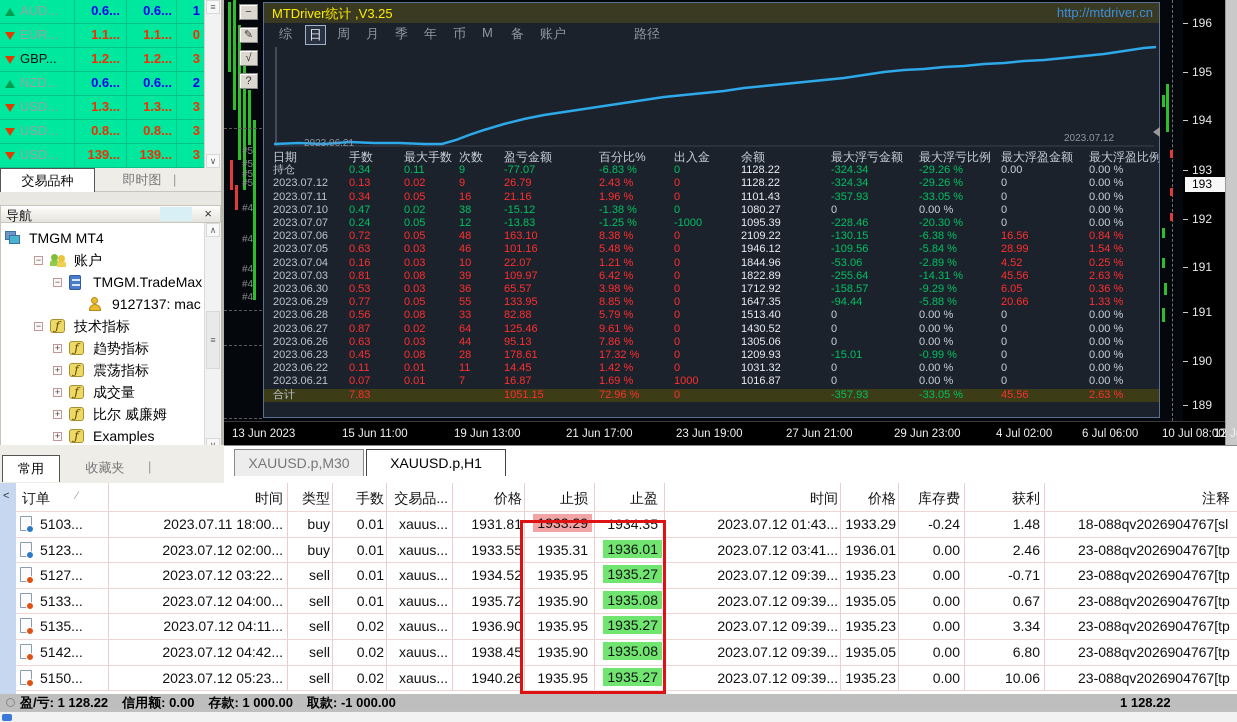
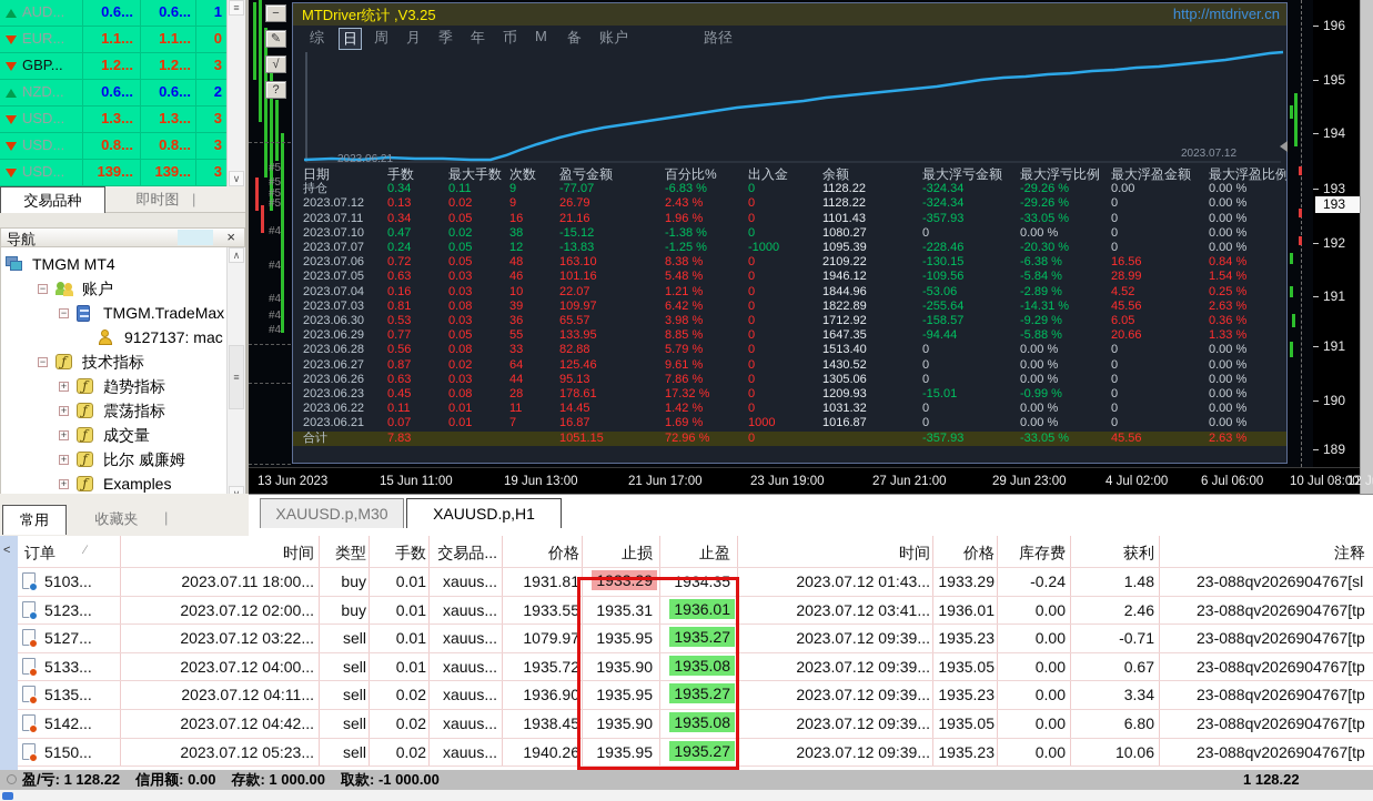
  AUD...
  0.6...
  0.6...
  1
  EUR...
  1.1...
  1.1...
  0
  GBP...
  1.2...
  1.2...
  3
  NZD...
  0.6...
  0.6...
  2
  USD...
  1.3...
  1.3...
  3
  USD...
  0.8...
  0.8...
  3
  USD...
  139...
  139...
  3
  ≡
  ∨
  交易品种
  |
  即时图
  导航
  ×
  TMGM MT4
  −
  账户
  −
  TMGM.TradeMax
  9127137: mac
  −
  ƒ
  技术指标
  +
  ƒ
  趋势指标
  +
  ƒ
  震荡指标
  +
  ƒ
  成交量
  +
  ƒ
  比尔 威廉姆
  +
  ƒ
  Examples
  ∧
  ≡
  常用
  收藏夹
  |
  −
  ✎
  √
  ?
  #5
  #5
  #5
  #5
  #4
  #4
  #4
  #4
  #4
  MTDriver统计 ,V3.25
  http://mtdriver.cn
  综
  日
  周
  月
  季
  年
  币
  M
  备
  账户
  路径
  2023.06.21
  2023.07.12
  日期
  手数
  最大手数
  次数
  盈亏金额
  百分比%
  出入金
  余额
  最大浮亏金额
  最大浮亏比例
  最大浮盈金额
  最大浮盈比例
  持仓
  0.34
  0.11
  9
  -77.07
  -6.83 %
  0
  1128.22
  -324.34
  -29.26 %
  0.00
  0.00 %
  2023.07.12
  0.13
  0.02
  9
  26.79
  2.43 %
  0
  1128.22
  -324.34
  -29.26 %
  0
  0.00 %
  2023.07.11
  0.34
  0.05
  16
  21.16
  1.96 %
  0
  1101.43
  -357.93
  -33.05 %
  0
  0.00 %
  2023.07.10
  0.47
  0.02
  38
  -15.12
  -1.38 %
  0
  1080.27
  0
  0.00 %
  0
  0.00 %
  2023.07.07
  0.24
  0.05
  12
  -13.83
  -1.25 %
  -1000
  1095.39
  -228.46
  -20.30 %
  0
  0.00 %
  2023.07.06
  0.72
  0.05
  48
  163.10
  8.38 %
  0
  2109.22
  -130.15
  -6.38 %
  16.56
  0.84 %
  2023.07.05
  0.63
  0.03
  46
  101.16
  5.48 %
  0
  1946.12
  -109.56
  -5.84 %
  28.99
  1.54 %
  2023.07.04
  0.16
  0.03
  10
  22.07
  1.21 %
  0
  1844.96
  -53.06
  -2.89 %
  4.52
  0.25 %
  2023.07.03
  0.81
  0.08
  39
  109.97
  6.42 %
  0
  1822.89
  -255.64
  -14.31 %
  45.56
  2.63 %
  2023.06.30
  0.53
  0.03
  36
  65.57
  3.98 %
  0
  1712.92
  -158.57
  -9.29 %
  6.05
  0.36 %
  2023.06.29
  0.77
  0.05
  55
  133.95
  8.85 %
  0
  1647.35
  -94.44
  -5.88 %
  20.66
  1.33 %
  2023.06.28
  0.56
  0.08
  33
  82.88
  5.79 %
  0
  1513.40
  0
  0.00 %
  0
  0.00 %
  2023.06.27
  0.87
  0.02
  64
  125.46
  9.61 %
  0
  1430.52
  0
  0.00 %
  0
  0.00 %
  2023.06.26
  0.63
  0.03
  44
  95.13
  7.86 %
  0
  1305.06
  0
  0.00 %
  0
  0.00 %
  2023.06.23
  0.45
  0.08
  28
  178.61
  17.32 %
  0
  1209.93
  -15.01
  -0.99 %
  0
  0.00 %
  2023.06.22
  0.11
  0.01
  11
  14.45
  1.42 %
  0
  1031.32
  0
  0.00 %
  0
  0.00 %
  2023.06.21
  0.07
  0.01
  7
  16.87
  1.69 %
  1000
  1016.87
  0
  0.00 %
  0
  0.00 %
  合计
  7.83
  1051.15
  72.96 %
  0
  -357.93
  -33.05 %
  45.56
  2.63 %
  196
  195
  194
  193
  192
  191
  191
  190
  189
  193
  13 Jun 2023
  15 Jun 11:00
  19 Jun 13:00
  21 Jun 17:00
  23 Jun 19:00
  27 Jun 21:00
  29 Jun 23:00
  4 Jul 02:00
  6 Jul 06:00
  10 Jul 08:00
  XAUUSD.p,M30
  XAUUSD.p,H1
  <
  订单
  ∕
  时间
  类型
  手数
  交易品...
  价格
  止损
  止盈
  时间
  价格
  库存费
  获利
  注释
  5103...
  2023.07.11 18:00...
  buy
  0.01
  xauus...
  1931.81
  1933.29
  1934.35
  2023.07.12 01:43...
  1933.29
  -0.24
  1.48
- 18-088qv2026904767[sl
+ 23-088qv2026904767[sl
  5123...
  2023.07.12 02:00...
  buy
  0.01
  xauus...
  1933.55
  1935.31
  1936.01
  2023.07.12 03:41...
  1936.01
  0.00
  2.46
  23-088qv2026904767[tp
  5127...
  2023.07.12 03:22...
  sell
  0.01
  xauus...
- 1934.52
+ 1079.97
  1935.95
  1935.27
  2023.07.12 09:39...
  1935.23
  0.00
  -0.71
  23-088qv2026904767[tp
  5133...
  2023.07.12 04:00...
  sell
  0.01
  xauus...
  1935.72
  1935.90
  1935.08
  2023.07.12 09:39...
  1935.05
  0.00
  0.67
  23-088qv2026904767[tp
  5135...
  2023.07.12 04:11...
  sell
  0.02
  xauus...
  1936.90
  1935.95
  1935.27
  2023.07.12 09:39...
  1935.23
  0.00
  3.34
  23-088qv2026904767[tp
  5142...
  2023.07.12 04:42...
  sell
  0.02
  xauus...
  1938.45
  1935.90
  1935.08
  2023.07.12 09:39...
  1935.05
  0.00
  6.80
  23-088qv2026904767[tp
  5150...
  2023.07.12 05:23...
  sell
  0.02
  xauus...
  1940.26
  1935.95
  1935.27
  2023.07.12 09:39...
  1935.23
  0.00
  10.06
  23-088qv2026904767[tp
  盈/亏: 1 128.22 信用额: 0.00 存款: 1 000.00 取款: -1 000.00
  1 128.22
